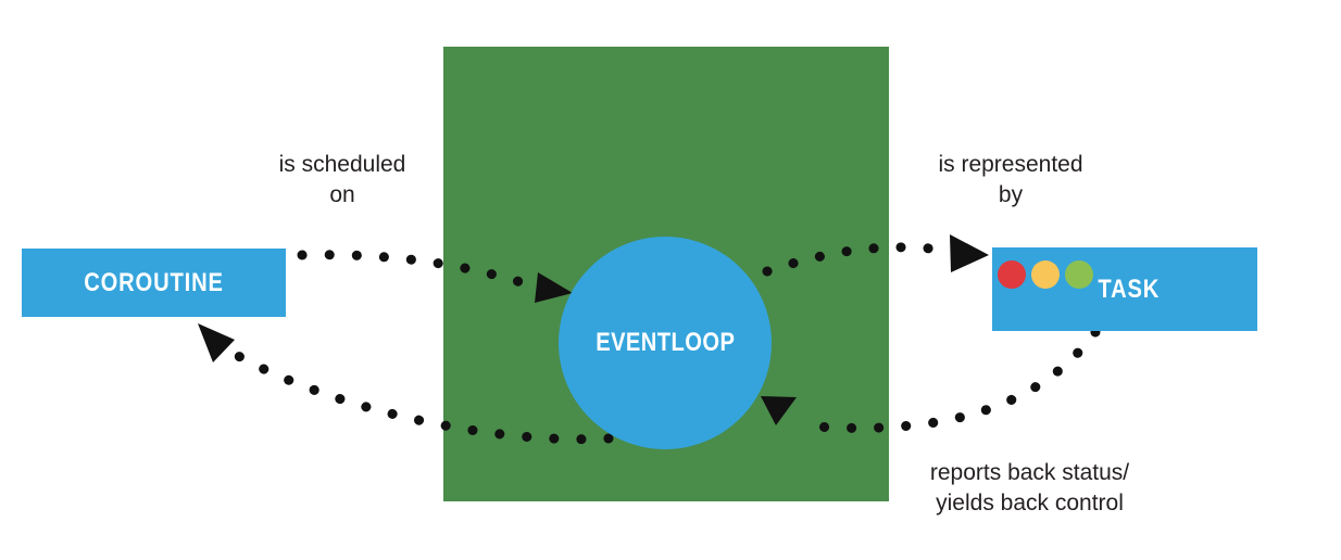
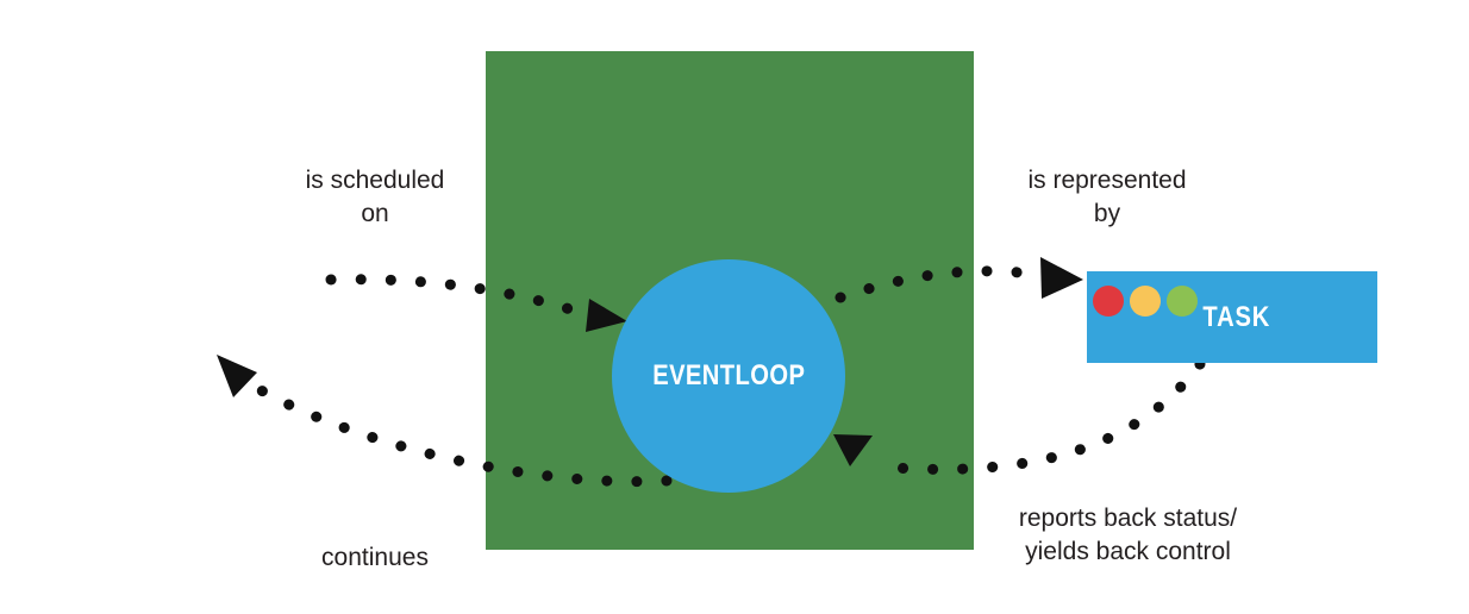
- COROUTINE
  EVENTLOOP
  TASK
  is scheduled
  on
  is represented
  by
  reports back status/
  yields back control
+ continues
